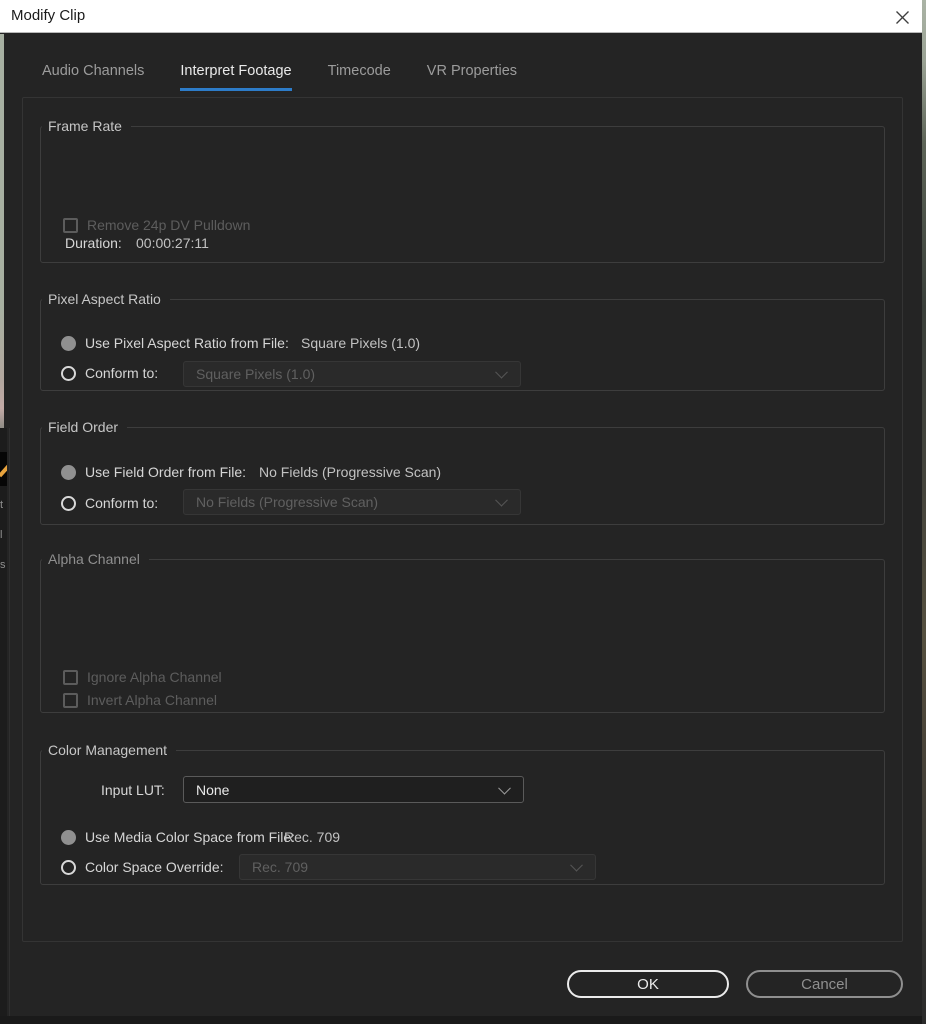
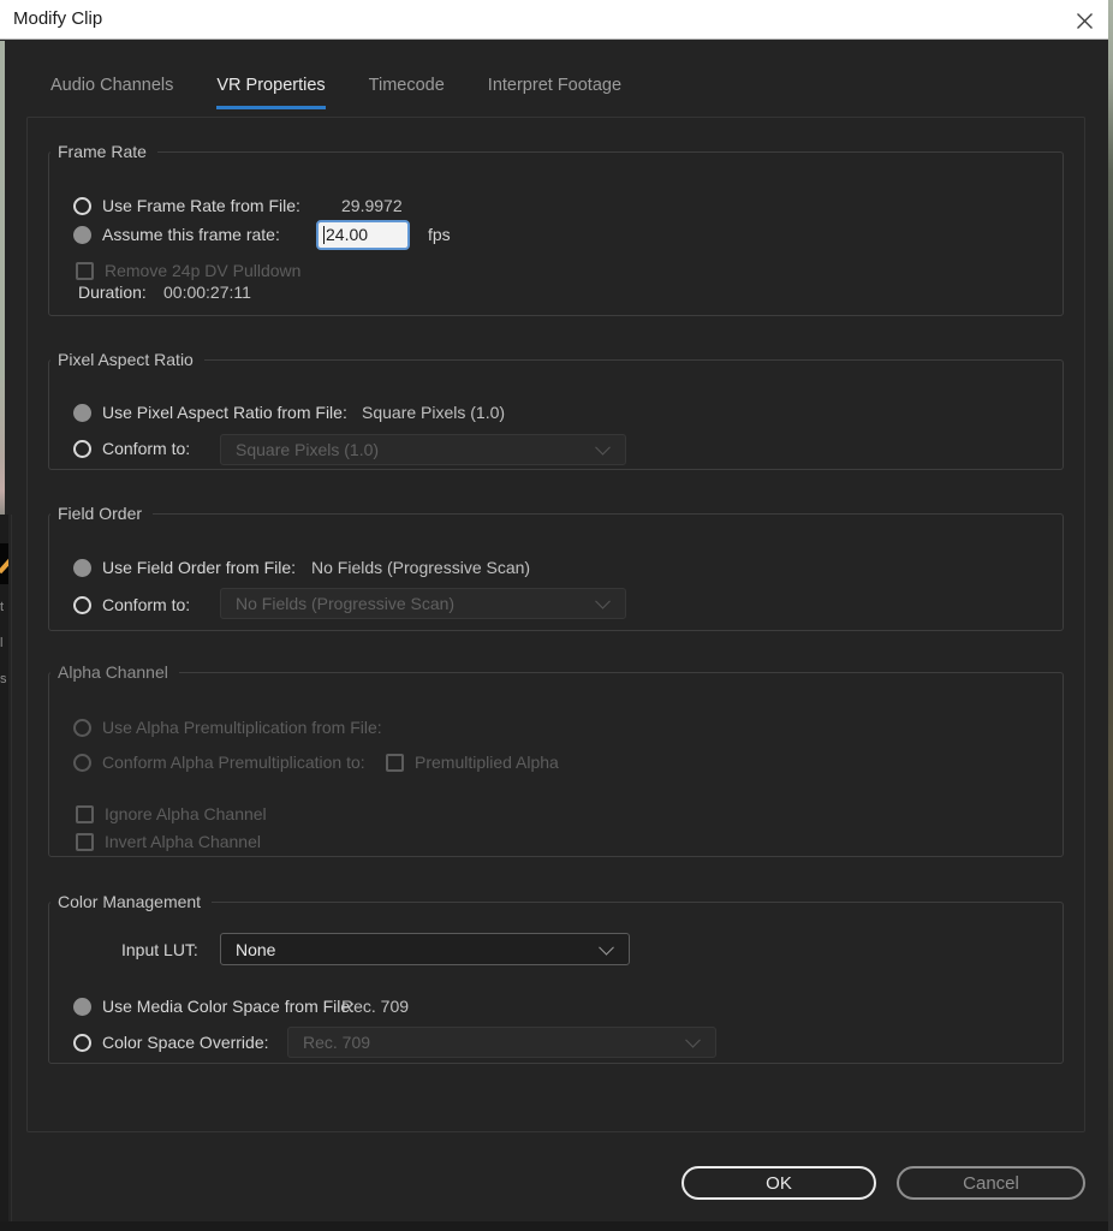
  t
  l
  s
  Modify Clip
  Audio Channels
- Interpret Footage
+ VR Properties
  Timecode
- VR Properties
+ Interpret Footage
  Frame Rate
+ Use Frame Rate from File:
+ 29.9972
+ Assume this frame rate:
+ 24.00
+ fps
  Remove 24p DV Pulldown
  Duration:
  00:00:27:11
  Pixel Aspect Ratio
  Use Pixel Aspect Ratio from File:
  Square Pixels (1.0)
  Conform to:
  Square Pixels (1.0)
  Field Order
  Use Field Order from File:
  No Fields (Progressive Scan)
  Conform to:
  No Fields (Progressive Scan)
  Alpha Channel
+ Use Alpha Premultiplication from File:
+ Conform Alpha Premultiplication to:
+ Premultiplied Alpha
  Ignore Alpha Channel
  Invert Alpha Channel
  Color Management
  Input LUT:
  None
  Use Media Color Space from Fil
  Rec. 709
  Color Space Override:
  Rec. 709
  OK
  Cancel
